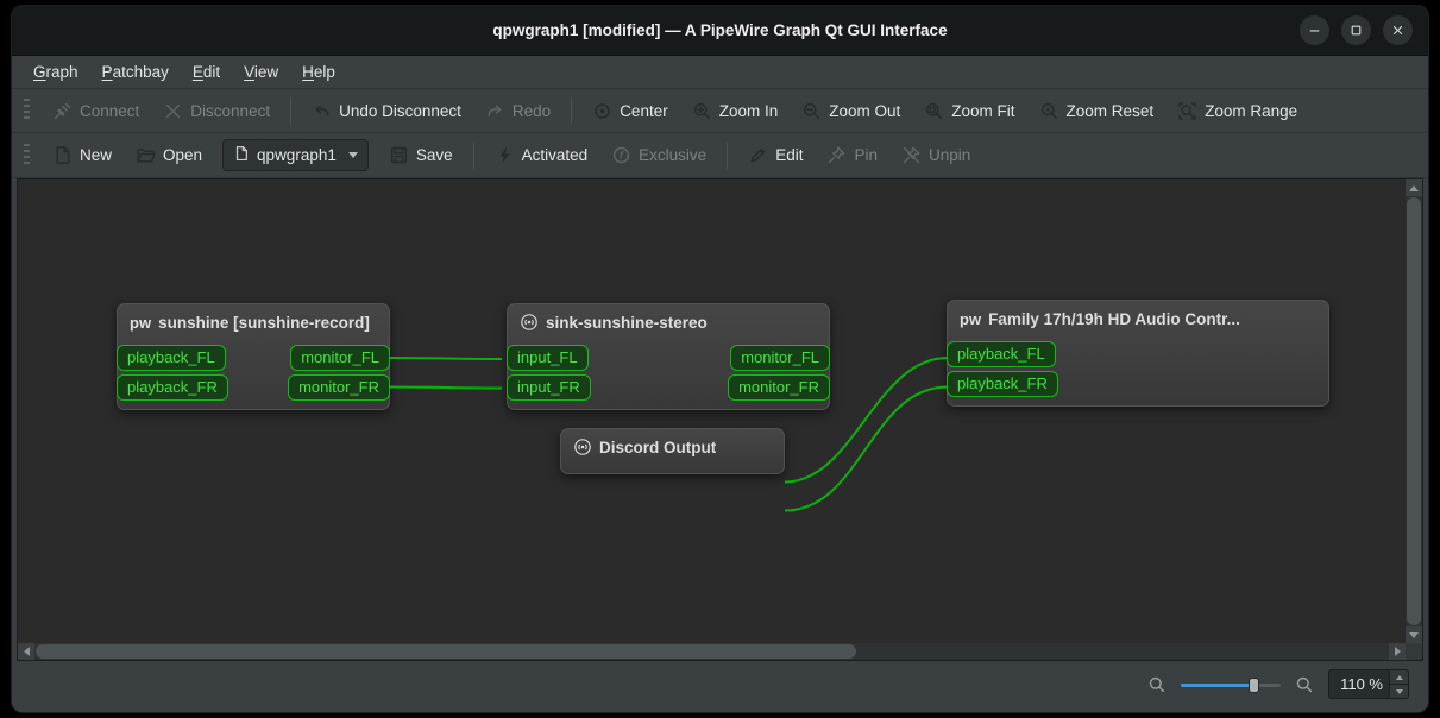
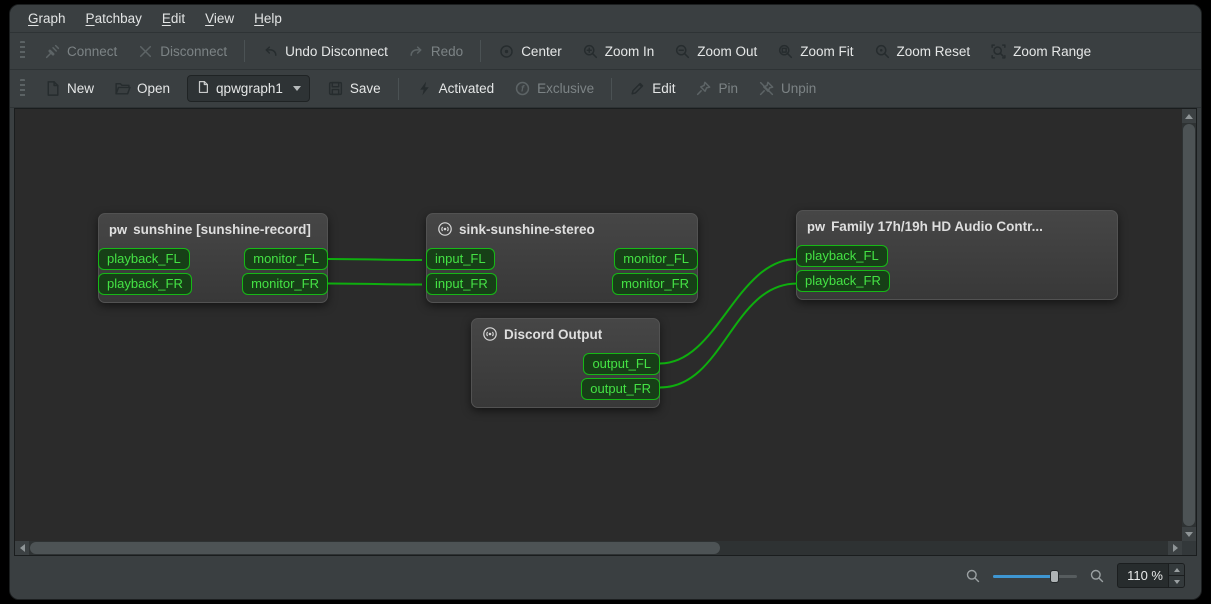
- qpwgraph1 [modified] — A PipeWire Graph Qt GUI Interface
  Graph
  Patchbay
  Edit
  View
  Help
  Connect
  Disconnect
  Undo Disconnect
  Redo
  Center
  Zoom In
  Zoom Out
  Zoom Fit
  Zoom Reset
  Zoom Range
  New
  Open
  qpwgraph1
  Save
  Activated
  f
  Exclusive
  Edit
  Pin
  Unpin
  pw
  sunshine [sunshine-record]
  playback_FL
  playback_FR
  monitor_FL
  monitor_FR
  sink-sunshine-stereo
  input_FL
  input_FR
  monitor_FL
  monitor_FR
  pw
  Family 17h/19h HD Audio Contr...
  playback_FL
  playback_FR
  Discord Output
+ output_FL
+ output_FR
  110 %
